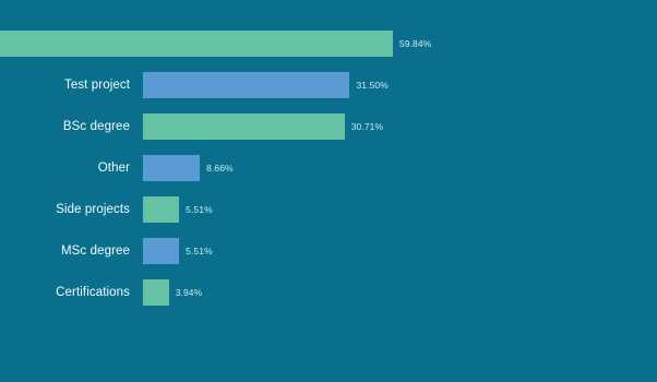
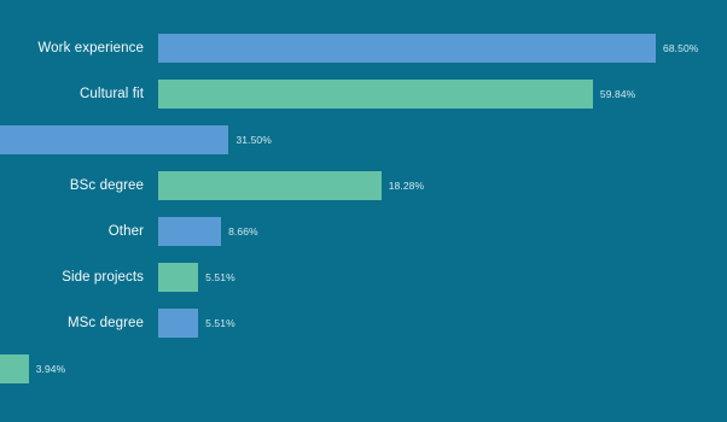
+ Work experience
+ 68.50%
+ Cultural fit
  59.84%
- Test project
  31.50%
  BSc degree
- 30.71%
+ 18.28%
  Other
  8.66%
  Side projects
  5.51%
  MSc degree
  5.51%
- Certifications
  3.94%
